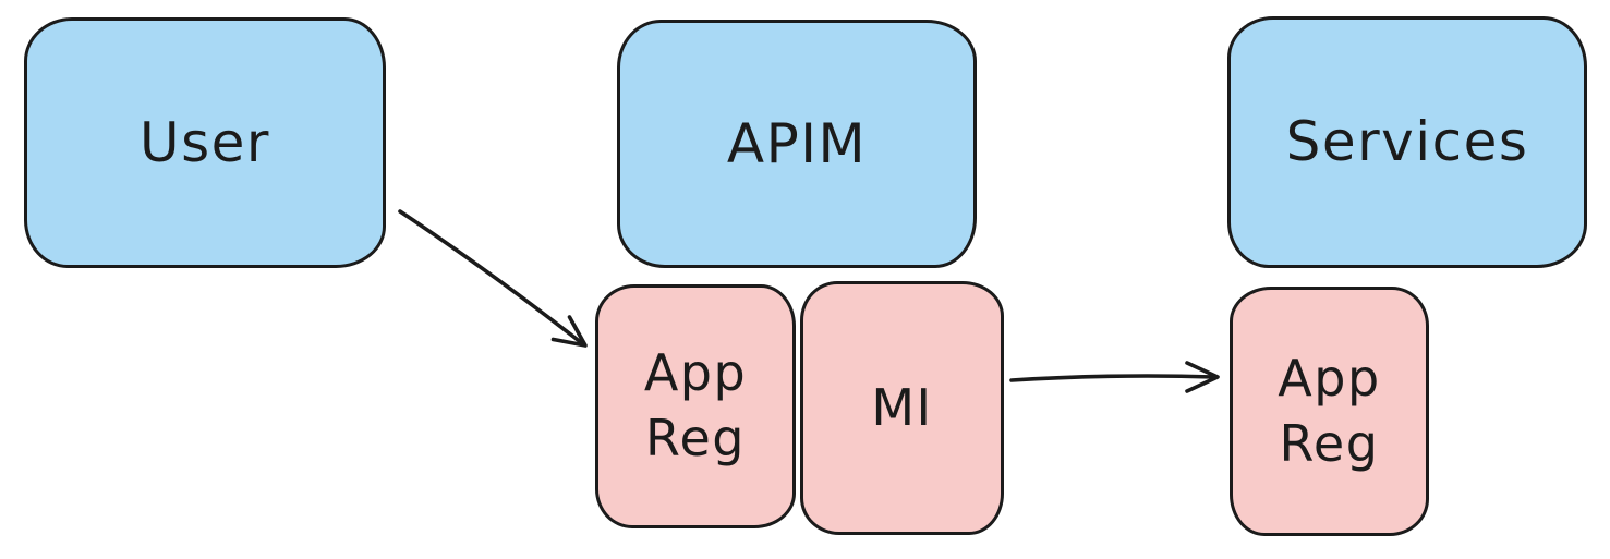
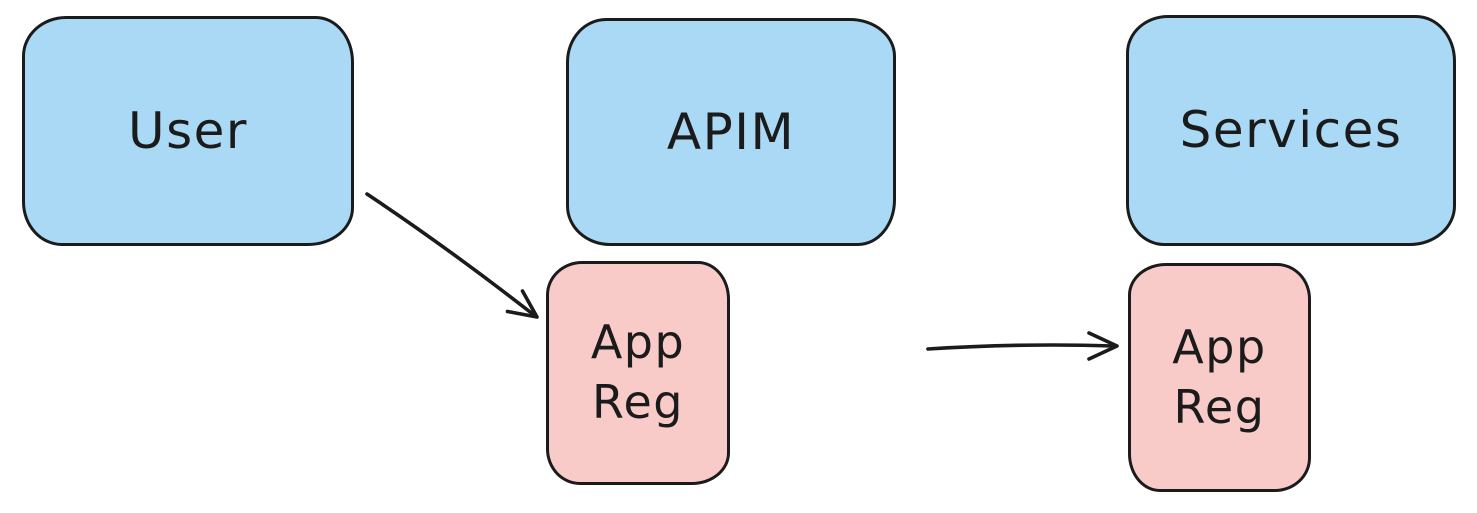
  User
  APIM
  Services
  App Reg
- MI
  App Reg
